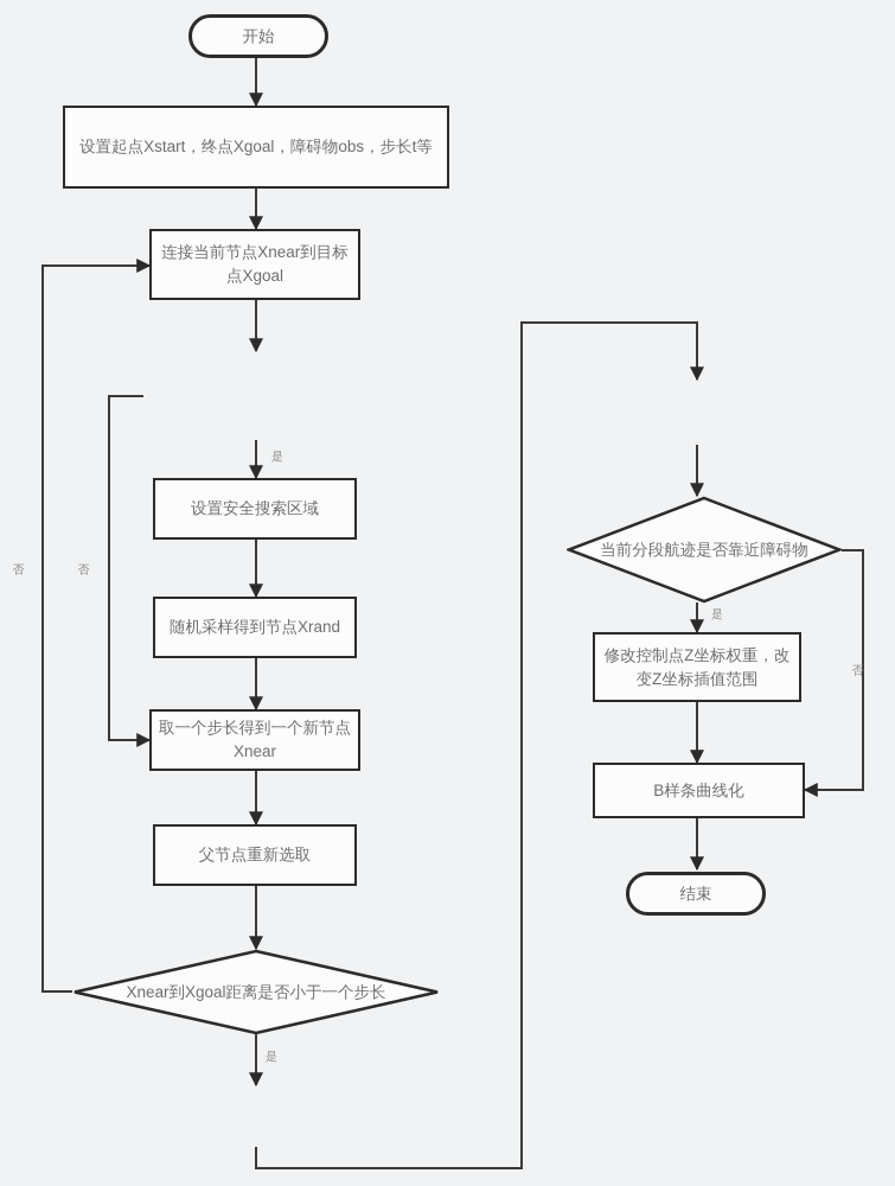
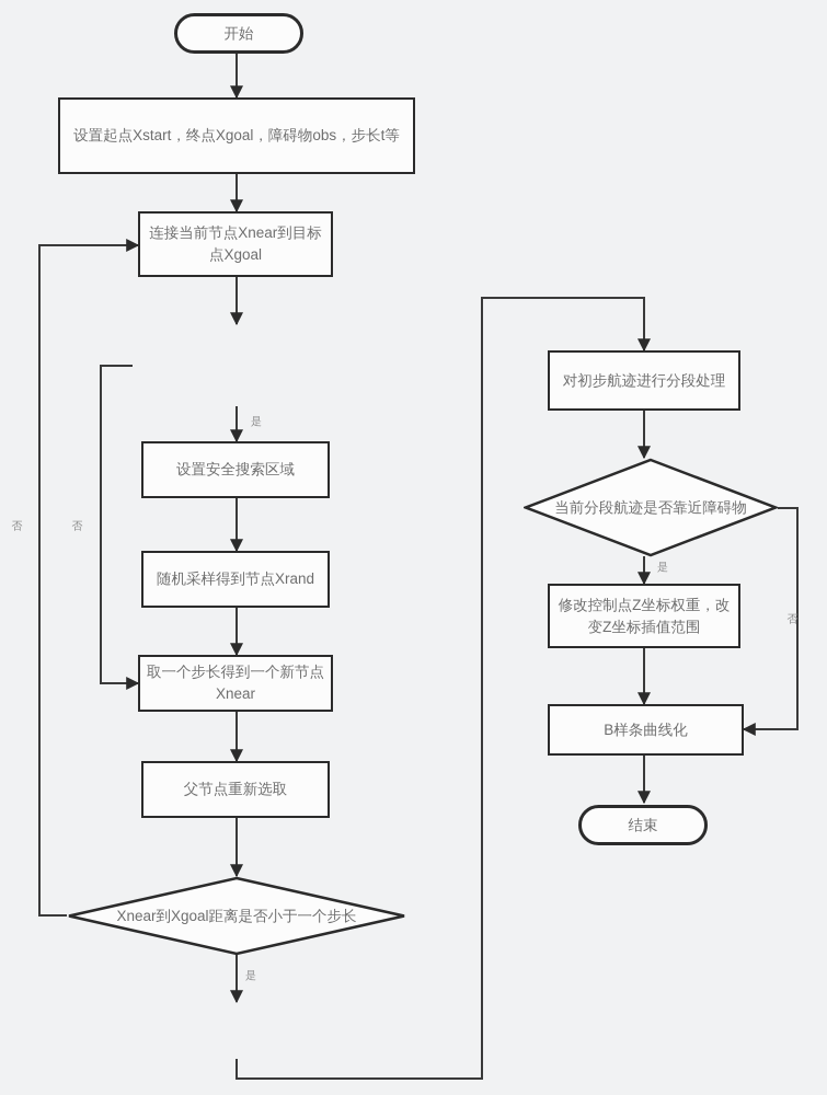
  开始
  设置起点Xstart，终点Xgoal，障碍物obs，步长t等
  连接当前节点Xnear到目标点Xgoal
  设置安全搜索区域
  随机采样得到节点Xrand
  取一个步长得到一个新节点Xnear
  父节点重新选取
  Xnear到Xgoal距离是否小于一个步长
+ 对初步航迹进行分段处理
  当前分段航迹是否靠近障碍物
  修改控制点Z坐标权重，改变Z坐标插值范围
  B样条曲线化
  结束
  是
  是
  是
